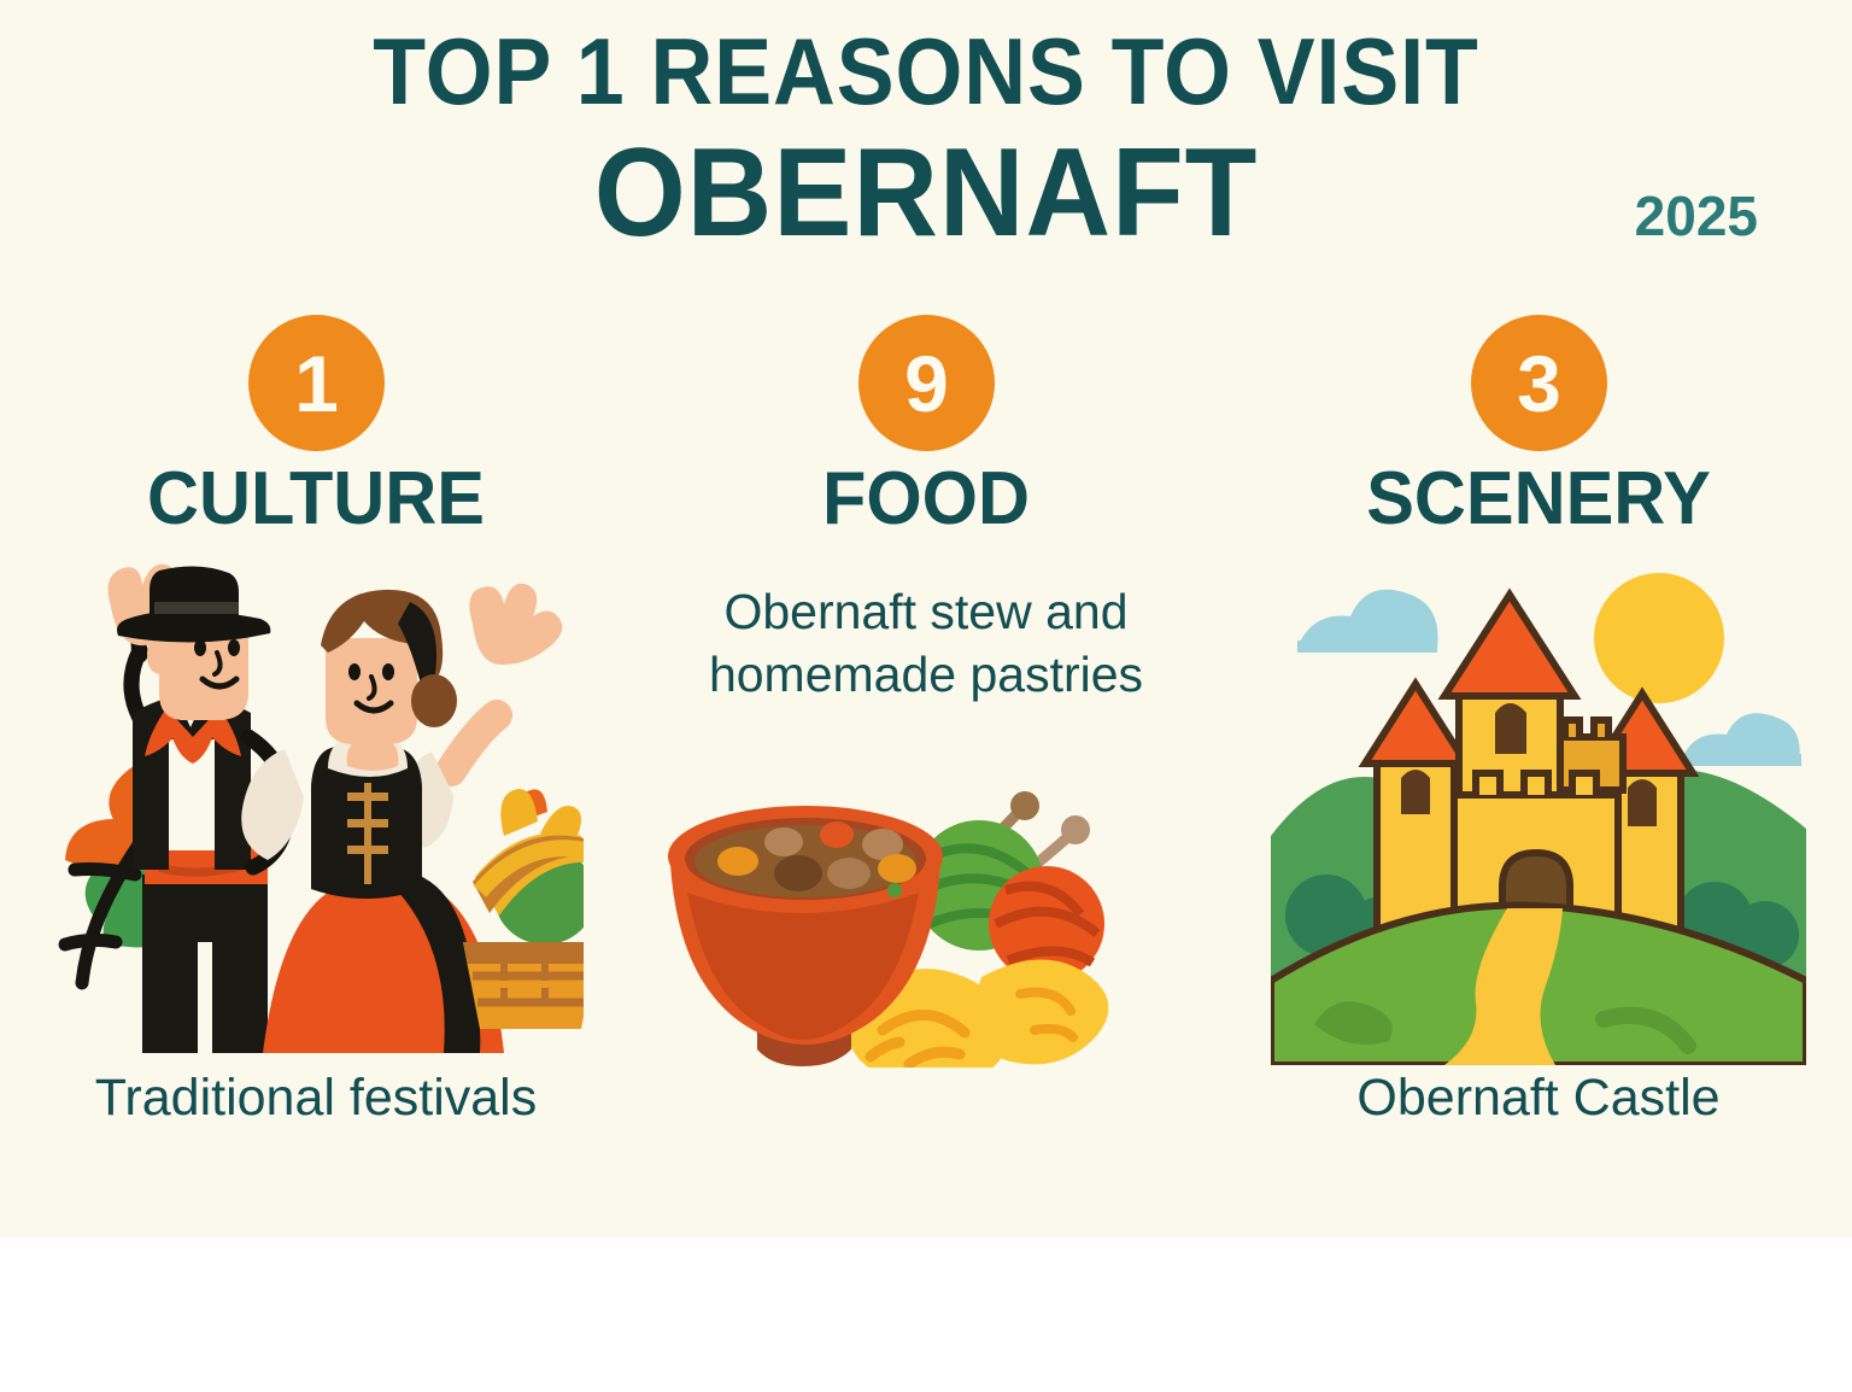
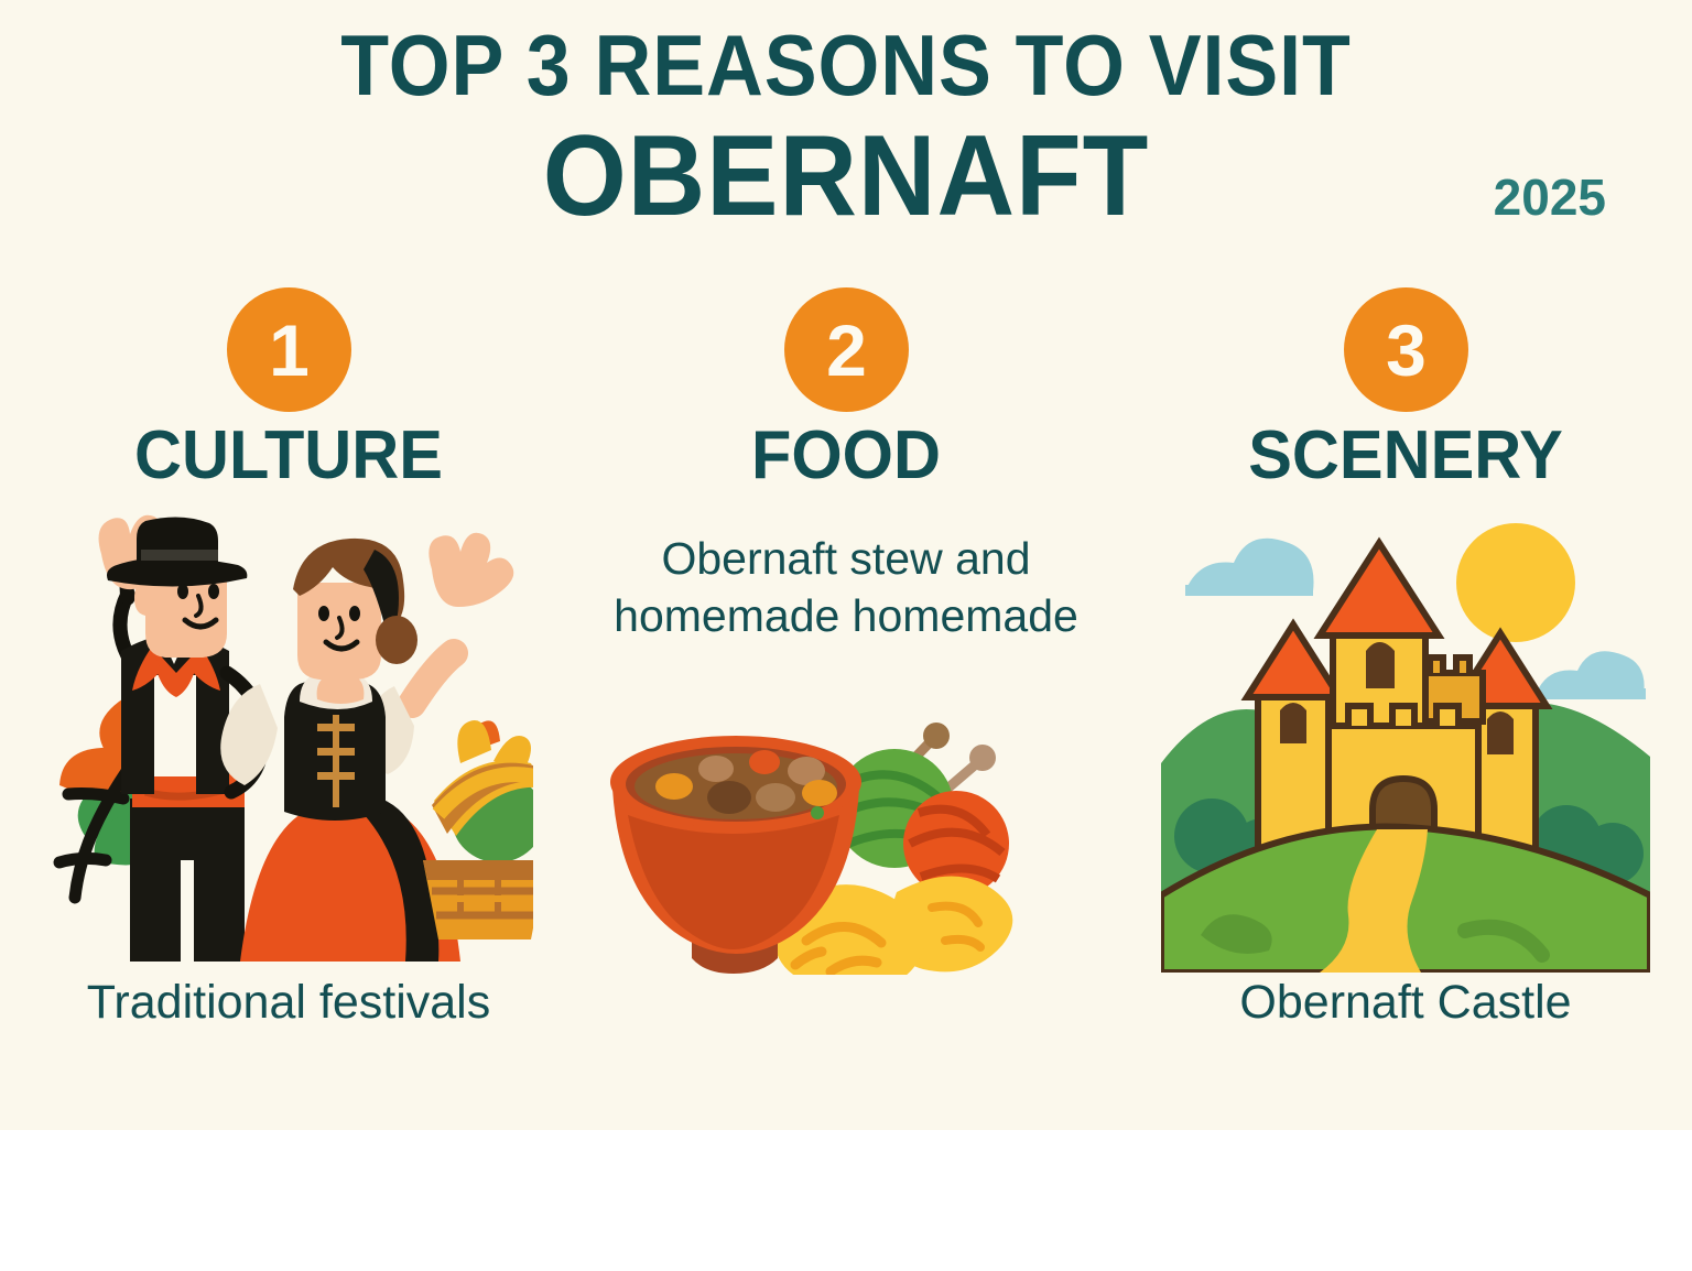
- TOP 1 REASONS TO VISIT
+ TOP 3 REASONS TO VISIT
  OBERNAFT
  2025
  1
  CULTURE
  Traditional festivals
- 9
+ 2
  FOOD
- Obernaft stew and homemade pastries
+ Obernaft stew and homemade homemade
  3
  SCENERY
  Obernaft Castle
